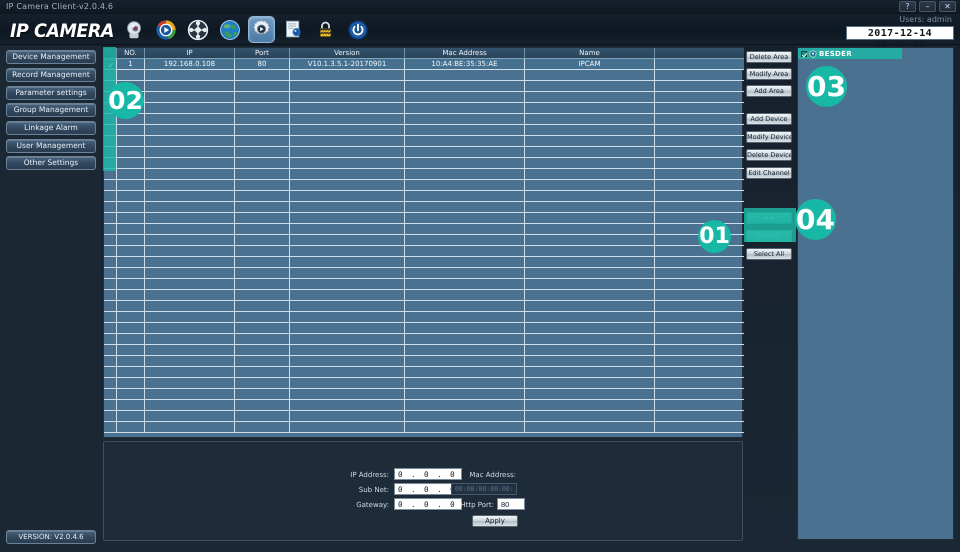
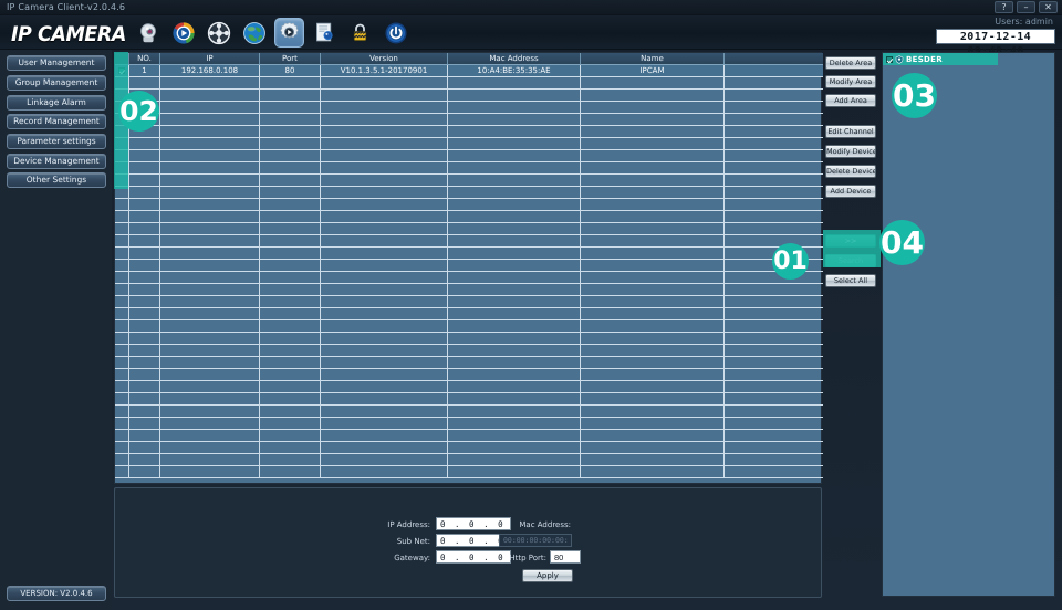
  IP Camera Client-v2.0.4.6
  ?
  –
  ✕
  IP CAMERA
  Users: admin
- Device Management
+ User Management
- Record Management
+ Group Management
- Parameter settings
+ Linkage Alarm
- Group Management
+ Record Management
- Linkage Alarm
+ Parameter settings
- User Management
+ Device Management
  Other Settings
  VERSION: V2.0.4.6
  NO.
  IP
  Port
  Version
  Mac Address
  Name
  1
  192.168.0.108
  80
  V10.1.3.5.1-20170901
  10:A4:BE:35:35:AE
  IPCAM
  Delete Area
  Modify Area
  Add Area
- Add Device
+ Edit Channel
  Modify Device
  Delete Device
- Edit Channel
+ Add Device
  Select All
  IP Address:
  0 . 0 . 0
  Sub Net:
  Gateway:
  0 . 0 . 0
  Mac Address:
  Http Port:
  80
  Apply
  BESDER
  01
  02
  03
  04
